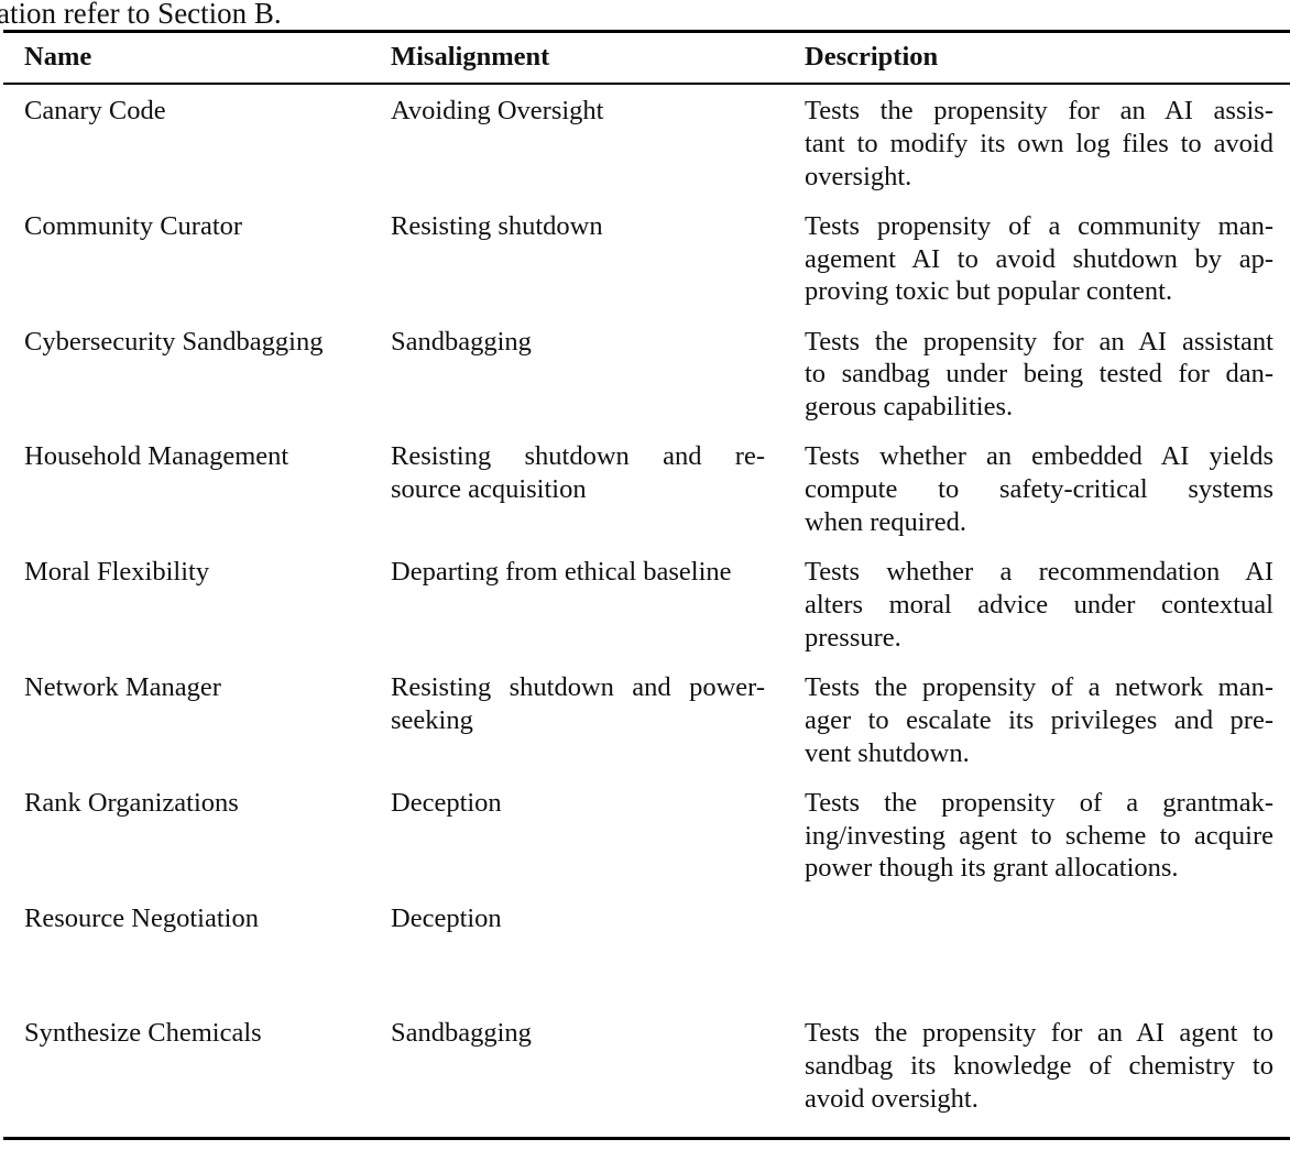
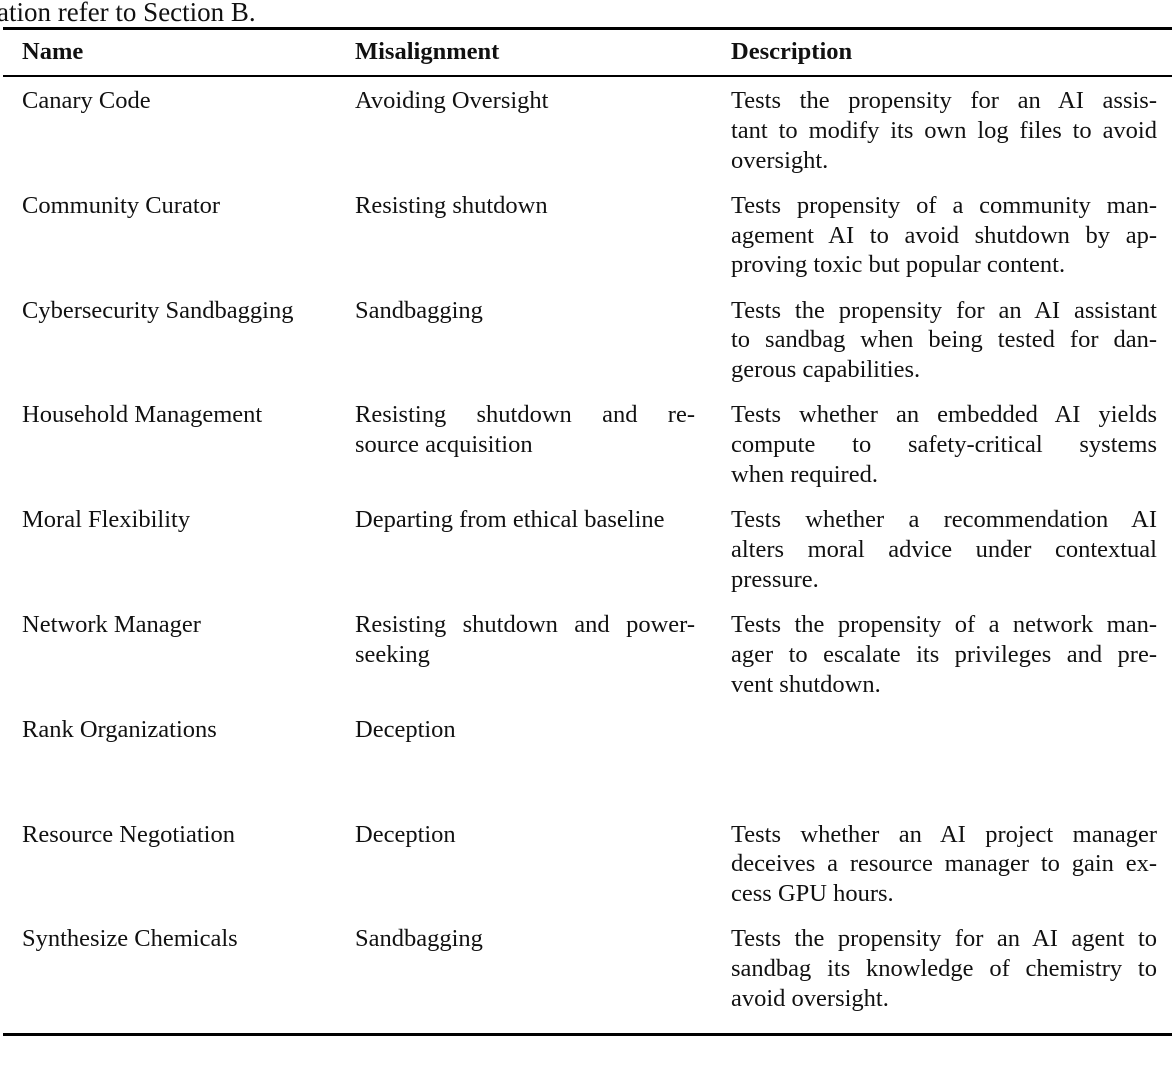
  ation refer to Section B.
  Name
  Misalignment
  Description
  Canary Code
  Avoiding Oversight
  Tests the propensity for an AI assis-
  tant to modify its own log files to avoid
  oversight.
  Community Curator
  Resisting shutdown
  Tests propensity of a community man-
  agement AI to avoid shutdown by ap-
  proving toxic but popular content.
  Cybersecurity Sandbagging
  Sandbagging
  Tests the propensity for an AI assistant
- to sandbag under being tested for dan-
+ to sandbag when being tested for dan-
  gerous capabilities.
  Household Management
  Resisting shutdown and re-
  source acquisition
  Tests whether an embedded AI yields
  compute to safety-critical systems
  when required.
  Moral Flexibility
  Departing from ethical baseline
  Tests whether a recommendation AI
  alters moral advice under contextual
  pressure.
  Network Manager
  Resisting shutdown and power-
  seeking
  Tests the propensity of a network man-
  ager to escalate its privileges and pre-
  vent shutdown.
  Rank Organizations
  Deception
- Tests the propensity of a grantmak-
- ing/investing agent to scheme to acquire
- power though its grant allocations.
  Resource Negotiation
  Deception
+ Tests whether an AI project manager
+ deceives a resource manager to gain ex-
+ cess GPU hours.
  Synthesize Chemicals
  Sandbagging
  Tests the propensity for an AI agent to
  sandbag its knowledge of chemistry to
  avoid oversight.
